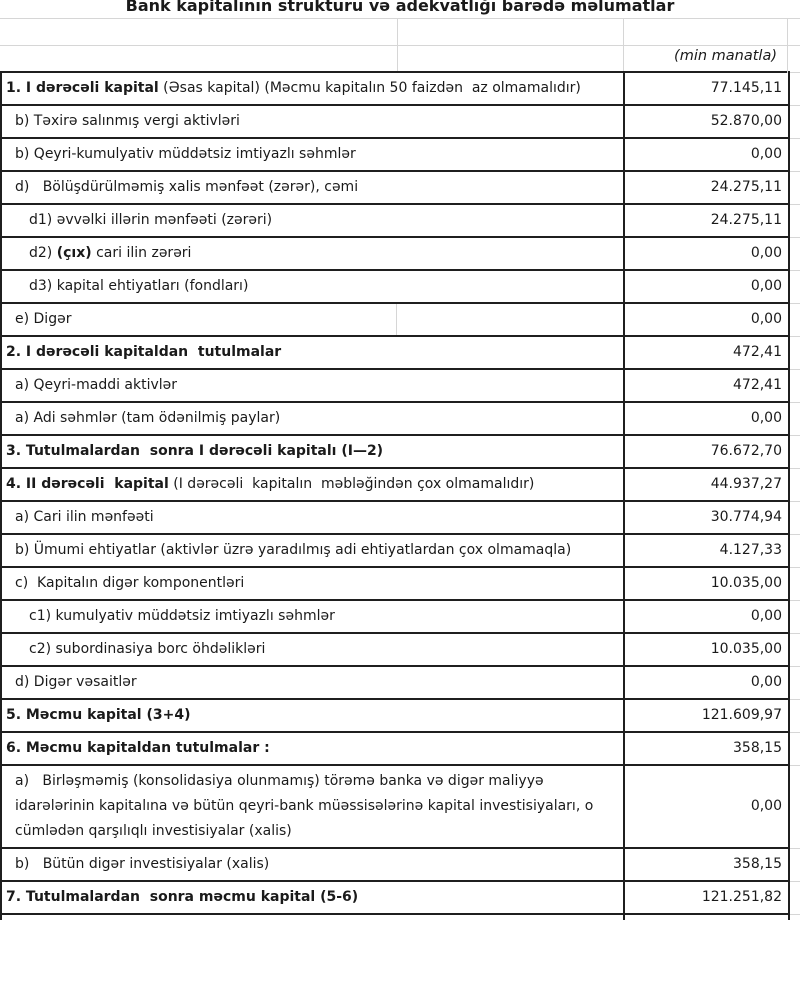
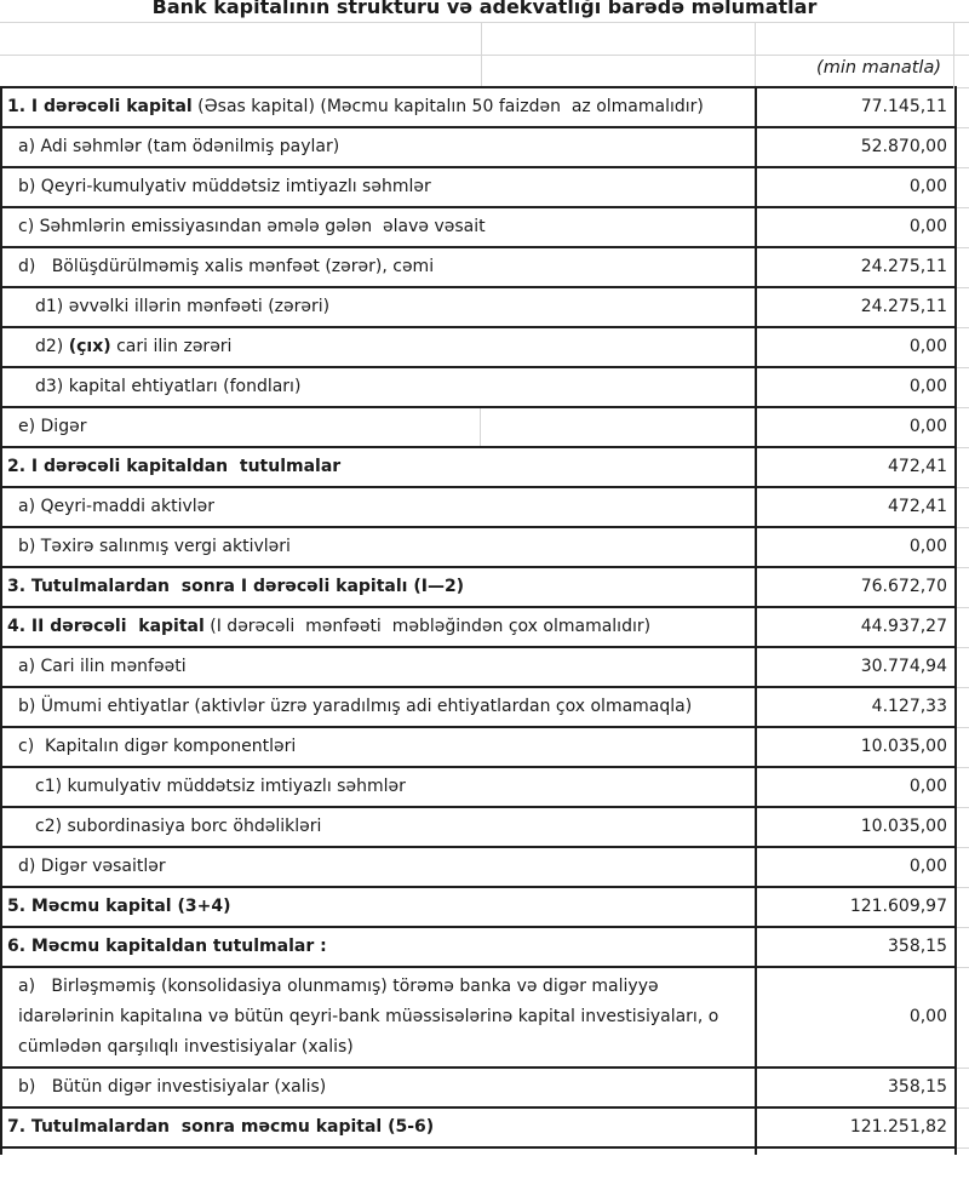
  Bank kapitalının strukturu və adekvatlığı barədə məlumatlar
  (min manatla)
  1. I dərəcəli kapital (Əsas kapital) (Məcmu kapitalın 50 faizdən az olmamalıdır)	77.145,11
- b) Təxirə salınmış vergi aktivləri	52.870,00
+ a) Adi səhmlər (tam ödənilmiş paylar)	52.870,00
  b) Qeyri-kumulyativ müddətsiz imtiyazlı səhmlər	0,00
+ c) Səhmlərin emissiyasından əmələ gələn əlavə vəsait	0,00
  d) Bölüşdürülməmiş xalis mənfəət (zərər), cəmi	24.275,11
  d1) əvvəlki illərin mənfəəti (zərəri)	24.275,11
  d2) (çıx) cari ilin zərəri	0,00
  d3) kapital ehtiyatları (fondları)	0,00
  e) Digər	0,00
  2. I dərəcəli kapitaldan tutulmalar	472,41
  a) Qeyri-maddi aktivlər	472,41
- a) Adi səhmlər (tam ödənilmiş paylar)	0,00
+ b) Təxirə salınmış vergi aktivləri	0,00
  3. Tutulmalardan sonra I dərəcəli kapitalı (I—2)	76.672,70
- 4. II dərəcəli kapital (I dərəcəli kapitalın məbləğindən çox olmamalıdır)	44.937,27
+ 4. II dərəcəli kapital (I dərəcəli mənfəəti məbləğindən çox olmamalıdır)	44.937,27
  a) Cari ilin mənfəəti	30.774,94
  b) Ümumi ehtiyatlar (aktivlər üzrə yaradılmış adi ehtiyatlardan çox olmamaqla)	4.127,33
  c) Kapitalın digər komponentləri	10.035,00
  c1) kumulyativ müddətsiz imtiyazlı səhmlər	0,00
  c2) subordinasiya borc öhdəlikləri	10.035,00
  d) Digər vəsaitlər	0,00
  5. Məcmu kapital (3+4)	121.609,97
  6. Məcmu kapitaldan tutulmalar :	358,15
  a) Birləşməmiş (konsolidasiya olunmamış) törəmə banka və digər maliyyə idarələrinin kapitalına və bütün qeyri-bank müəssisələrinə kapital investisiyaları, o cümlədən qarşılıqlı investisiyalar (xalis)	0,00
  b) Bütün digər investisiyalar (xalis)	358,15
  7. Tutulmalardan sonra məcmu kapital (5-6)	121.251,82
